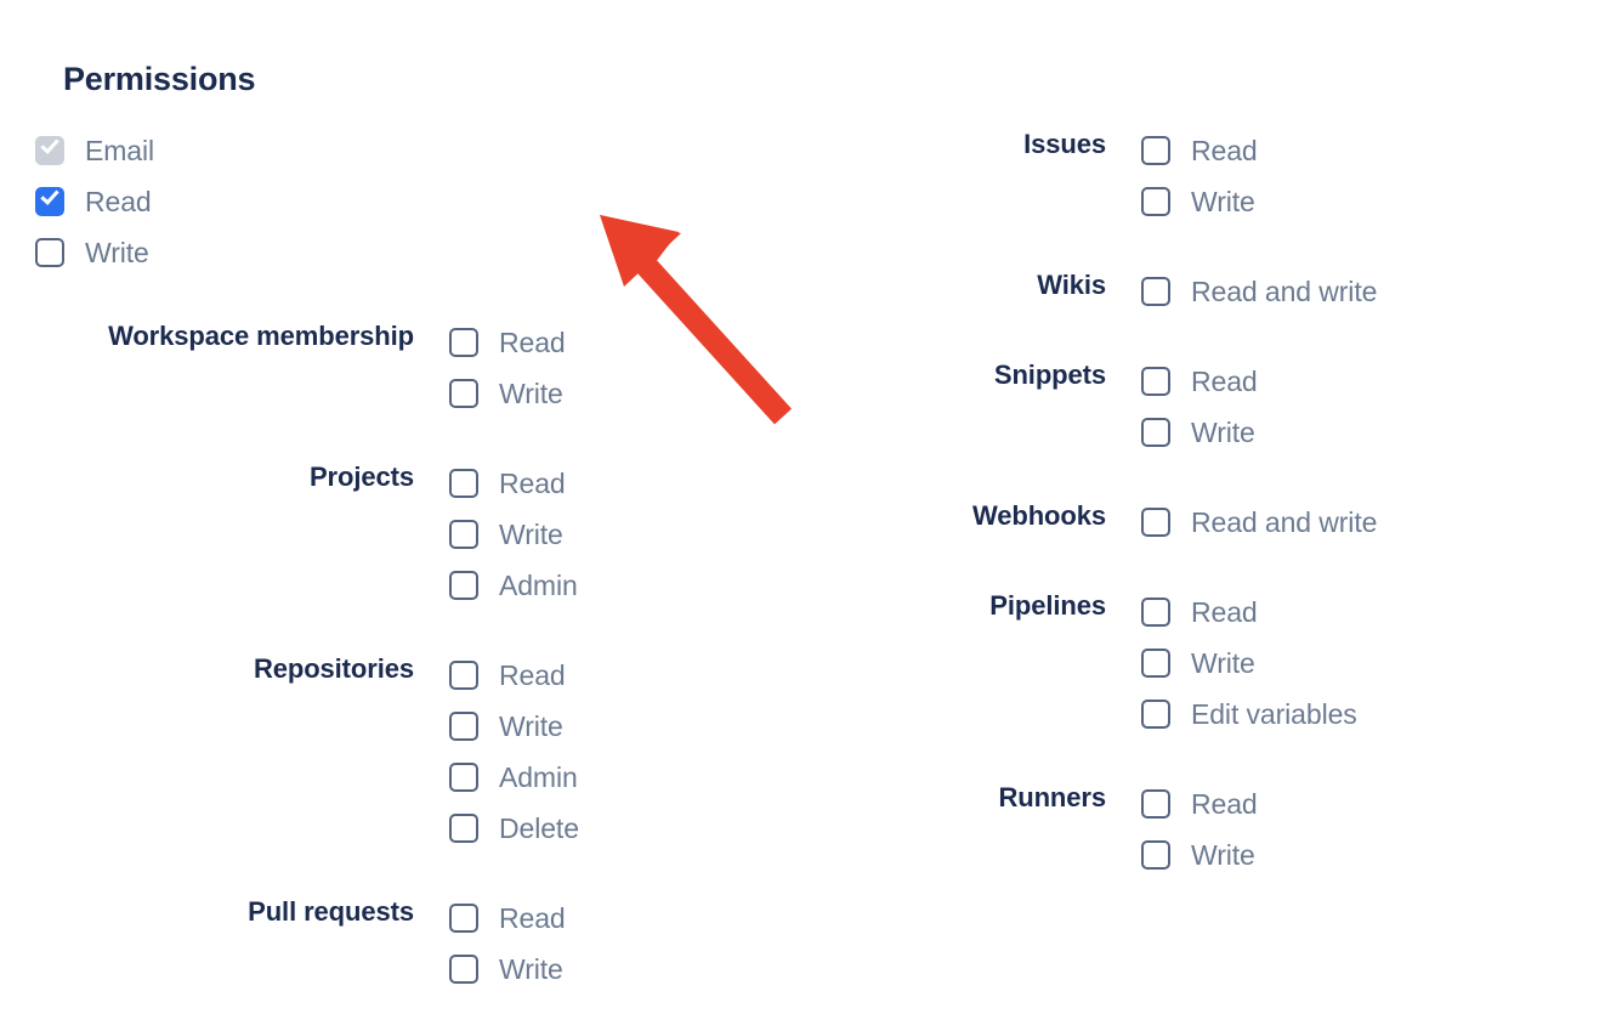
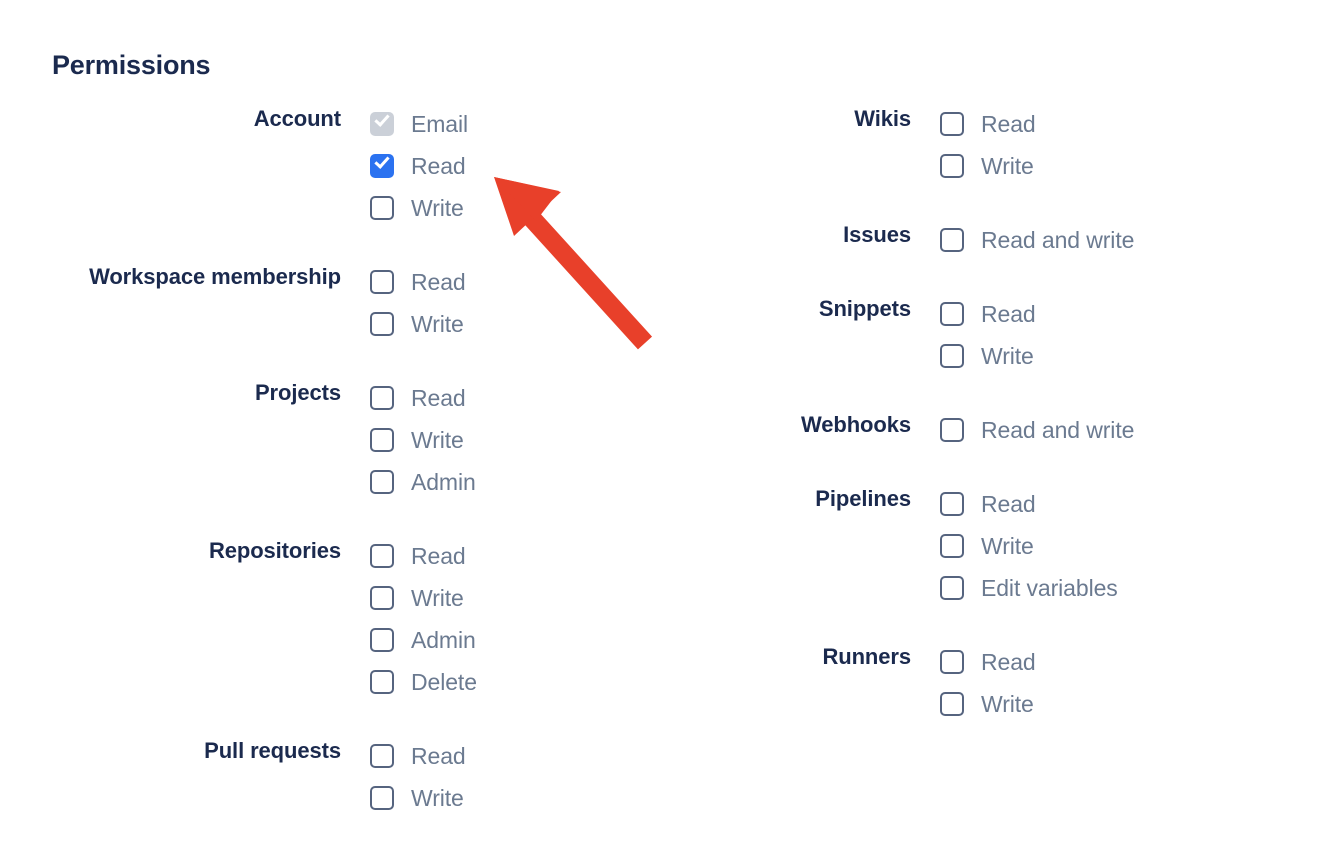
  Permissions
+ Account
  Email
  Read
  Write
  Workspace membership
  Read
  Write
  Projects
  Read
  Write
  Admin
  Repositories
  Read
  Write
  Admin
  Delete
  Pull requests
  Read
  Write
- Issues
+ Wikis
  Read
  Write
- Wikis
+ Issues
  Read and write
  Snippets
  Read
  Write
  Webhooks
  Read and write
  Pipelines
  Read
  Write
  Edit variables
  Runners
  Read
  Write
